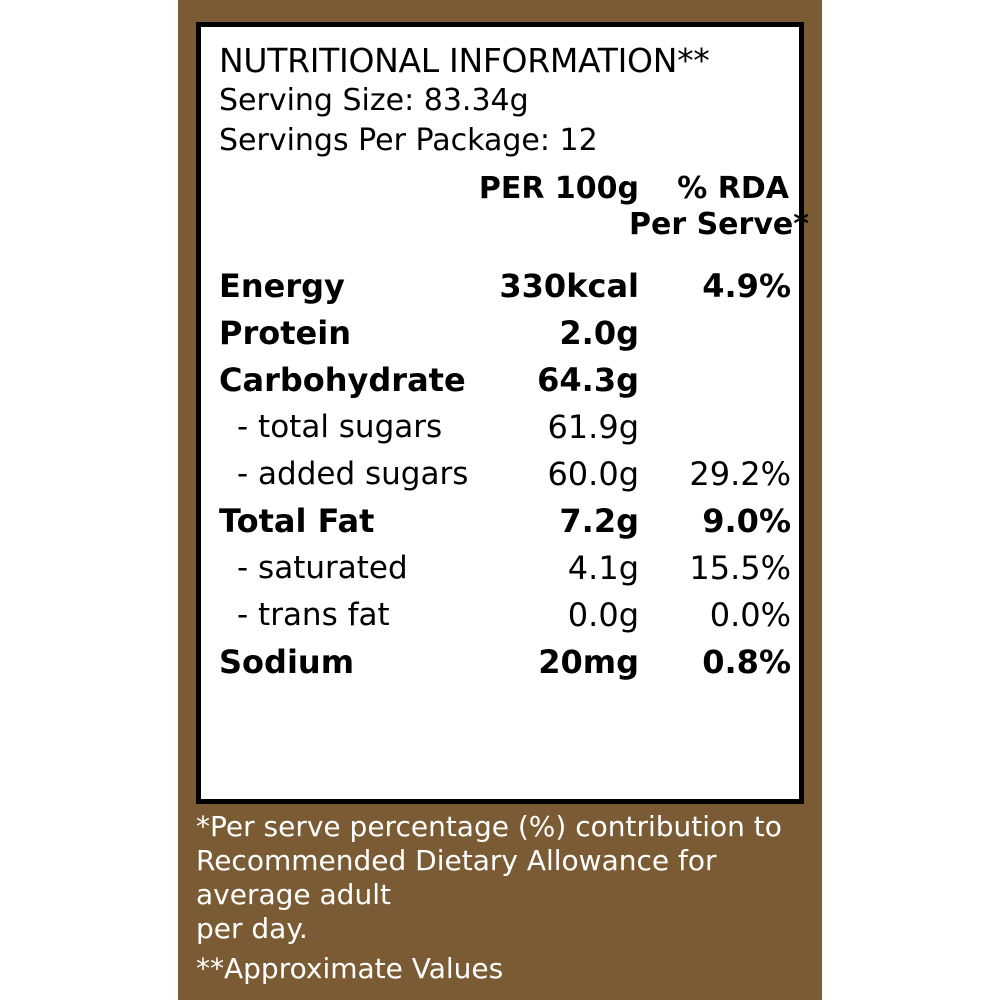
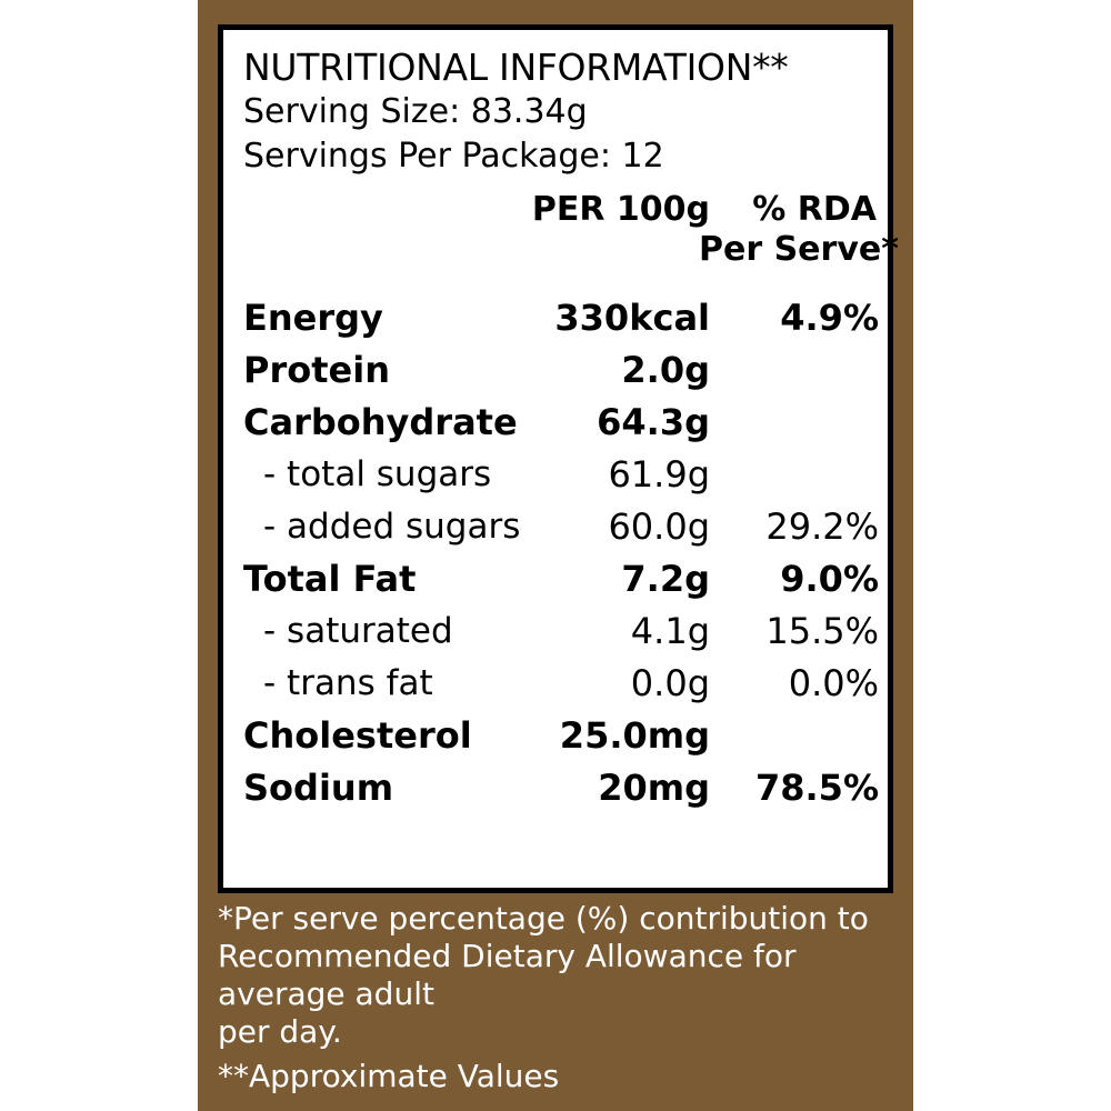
  NUTRITIONAL INFORMATION**
  Serving Size: 83.34g
  Servings Per Package: 12
  PER 100g
  % RDA
  Per Serve*
  Energy	330kcal	4.9%
  Protein	2.0g
  Carbohydrate	64.3g
  - total sugars	61.9g
  - added sugars	60.0g	29.2%
  Total Fat	7.2g	9.0%
  - saturated	4.1g	15.5%
  - trans fat	0.0g	0.0%
+ Cholesterol	25.0mg
- Sodium	20mg	0.8%
+ Sodium	20mg	78.5%
  *Per serve percentage (%) contribution to
  Recommended Dietary Allowance for average adult
  per day.
  **Approximate Values
